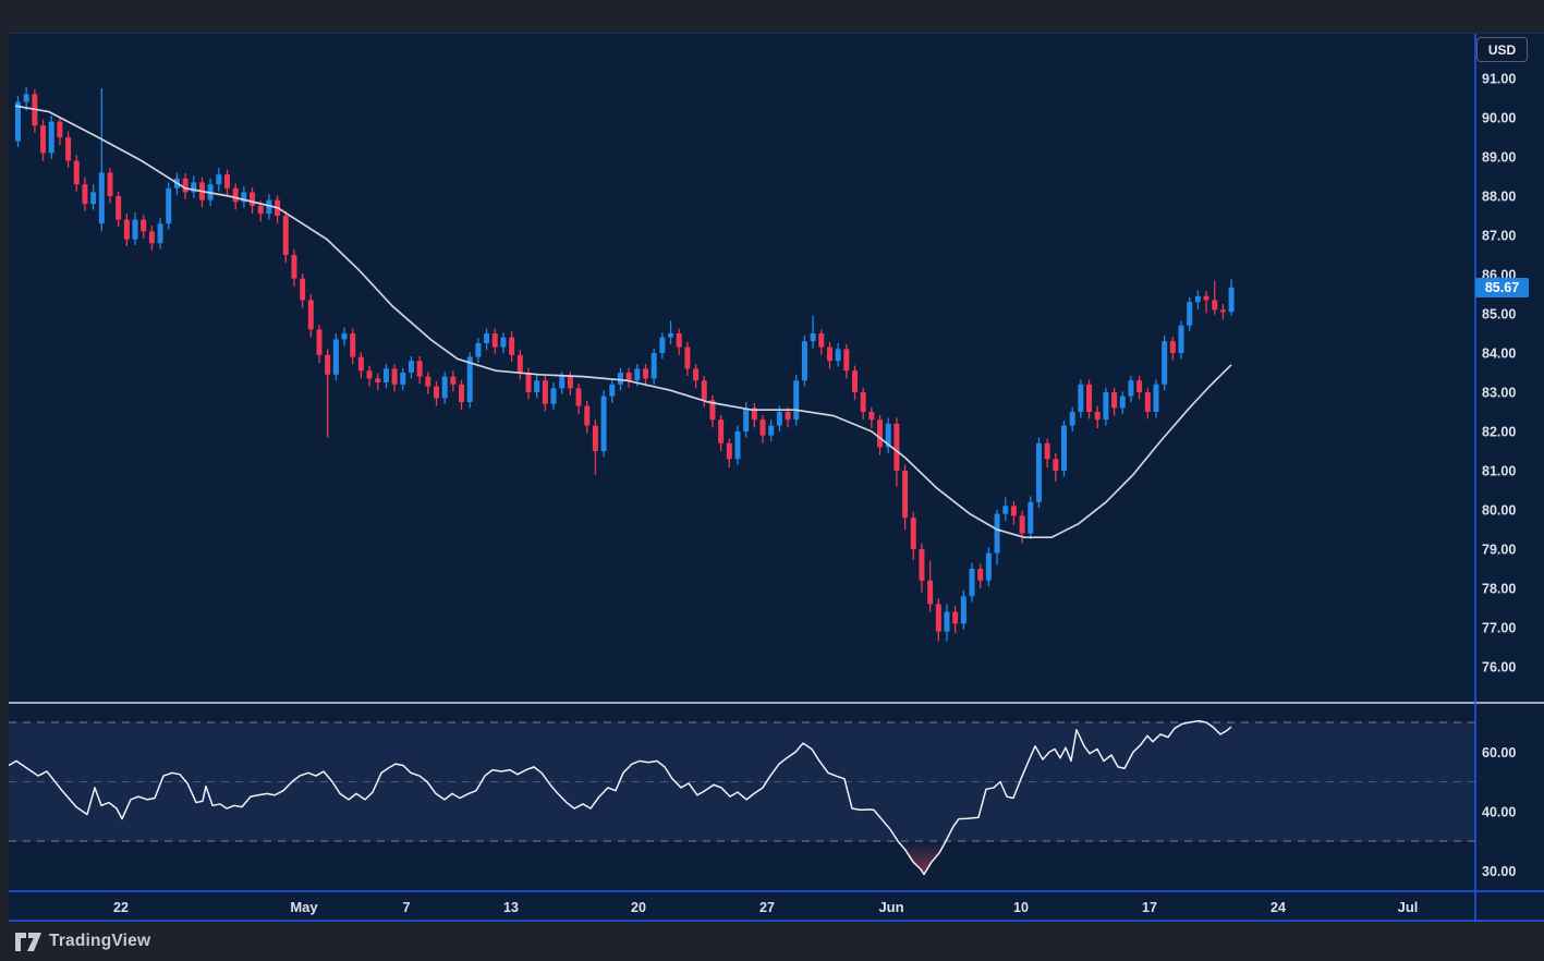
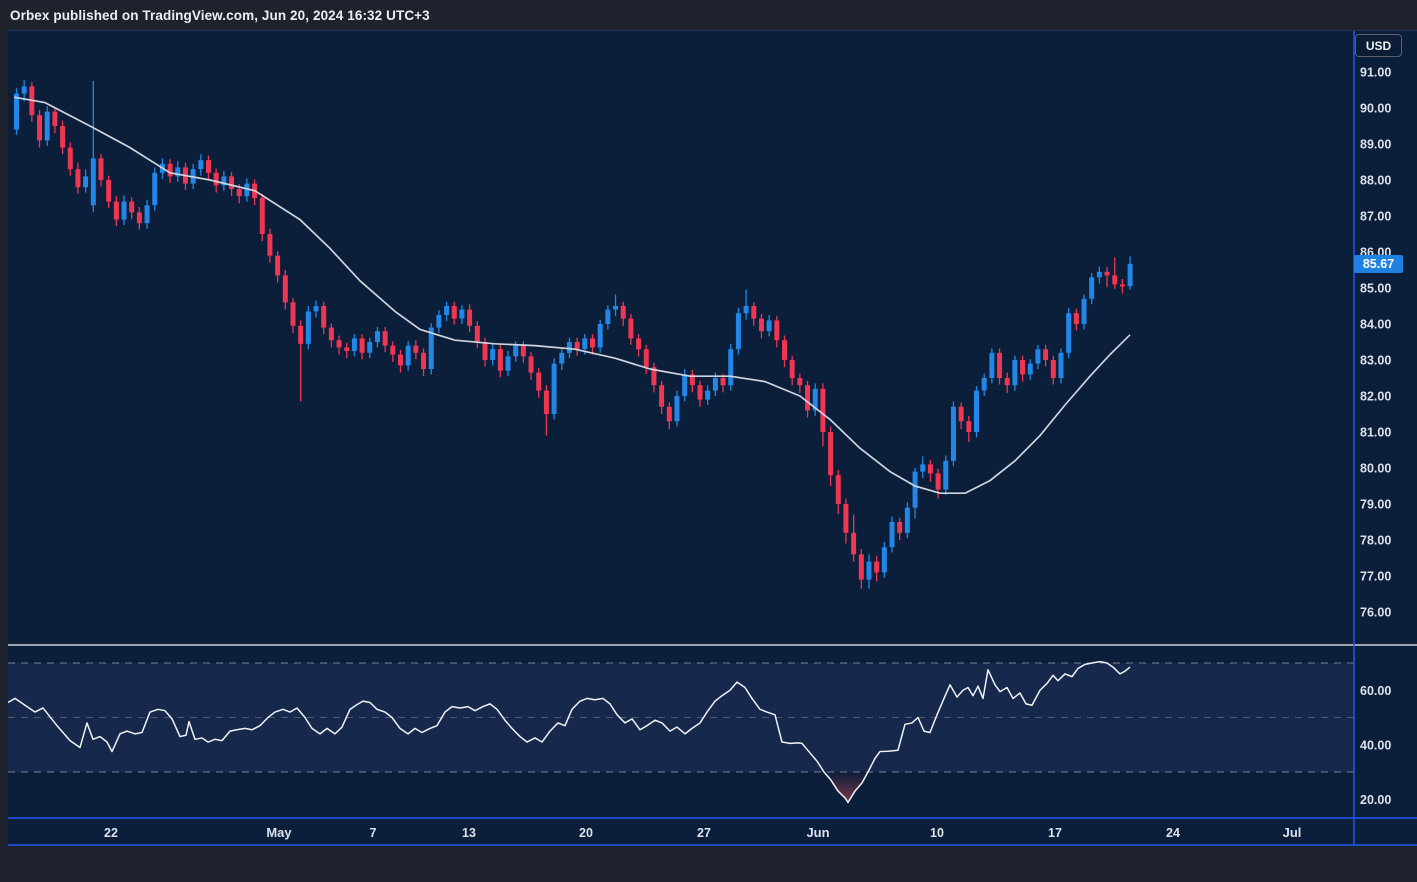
+ Orbex published on TradingView.com, Jun 20, 2024 16:32 UTC+3
  91.00
  90.00
  89.00
  88.00
  87.00
  86.00
  85.00
  84.00
  83.00
  82.00
  81.00
  80.00
  79.00
  78.00
  77.00
  76.00
  60.00
  40.00
- 30.00
+ 20.00
  22
  May
  7
  13
  20
  27
  Jun
  10
  17
  24
  Jul
  USD
  85.67
- TradingView
